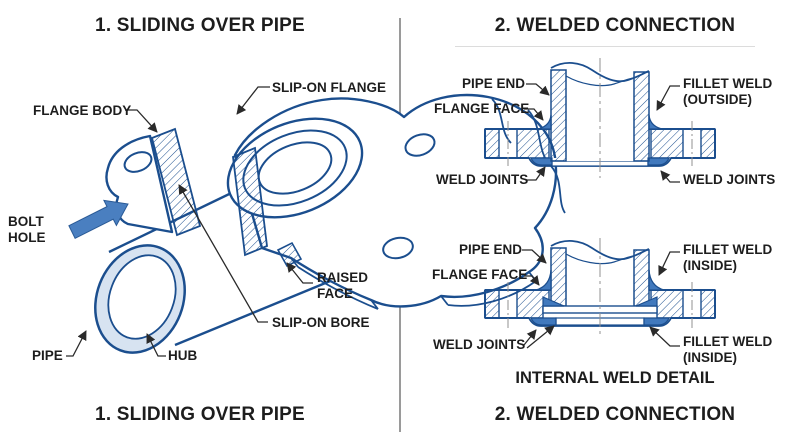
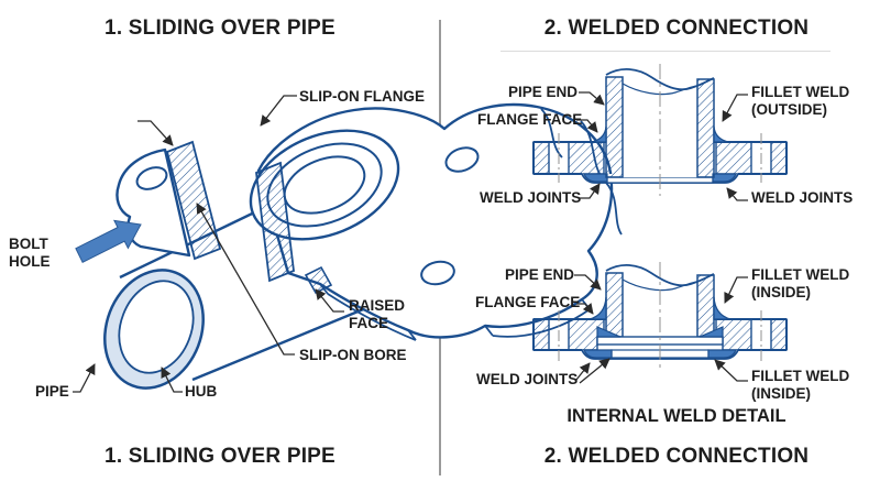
  1. SLIDING OVER PIPE
  1. SLIDING OVER PIPE
  2. WELDED CONNECTION
  2. WELDED CONNECTION
  SLIP-ON FLANGE
- FLANGE BODY
  BOLT
  HOLE
  RAISED
  FACE
  SLIP-ON BORE
  PIPE
  HUB
  PIPE END
  FLANGE FACE
  FILLET WELD
  (OUTSIDE)
  WELD JOINTS
  WELD JOINTS
  PIPE END
  FLANGE FACE
  FILLET WELD
  (INSIDE)
  WELD JOINTS
  FILLET WELD
  (INSIDE)
  INTERNAL WELD DETAIL
